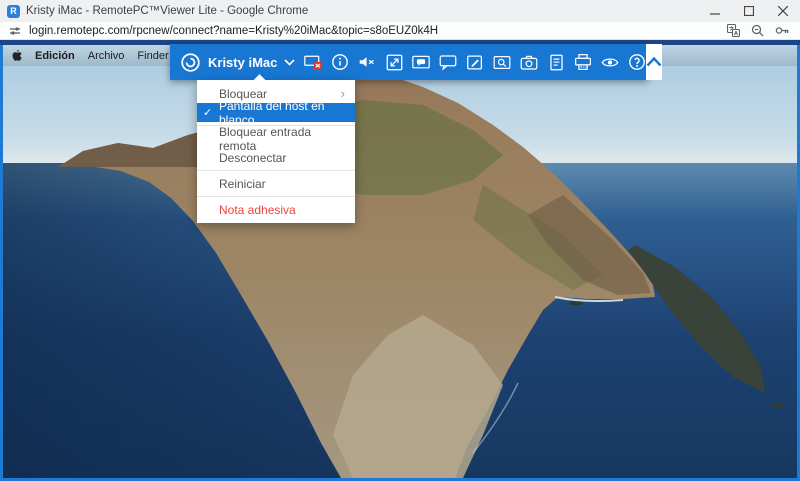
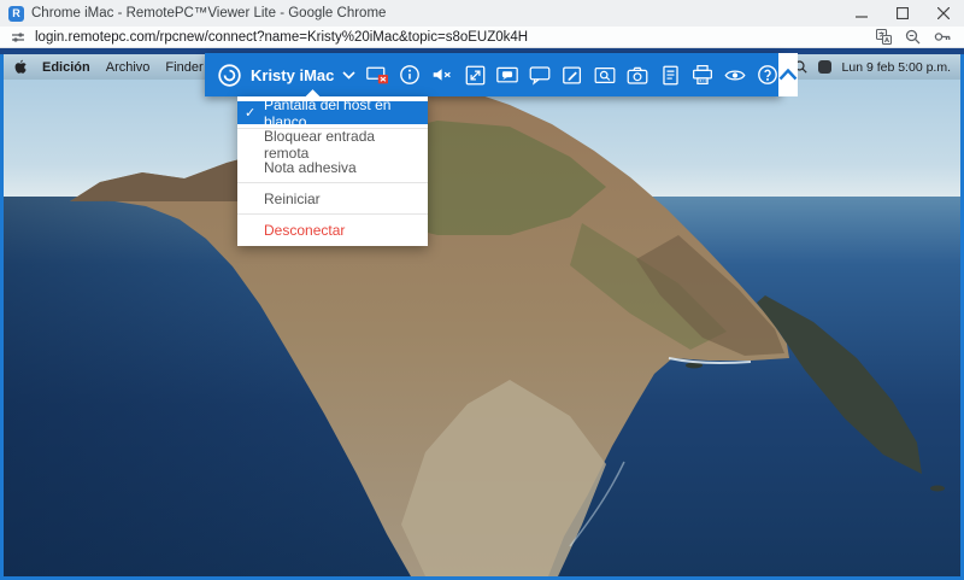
  R
- Kristy iMac - RemotePC™Viewer Lite - Google Chrome
+ Chrome iMac - RemotePC™Viewer Lite - Google Chrome
  login.remotepc.com/rpcnew/connect?name=Kristy%20iMac&topic=s8oEUZ0k4H
  Edición
  Archivo
  Finder
+ Lun 9 feb 5:00 p.m.
  Kristy iMac
- Bloquear
- ›
  ✓
  Pantalla del host en blanco
  Bloquear entrada remota
- Desconectar
+ Nota adhesiva
  Reiniciar
- Nota adhesiva
+ Desconectar
